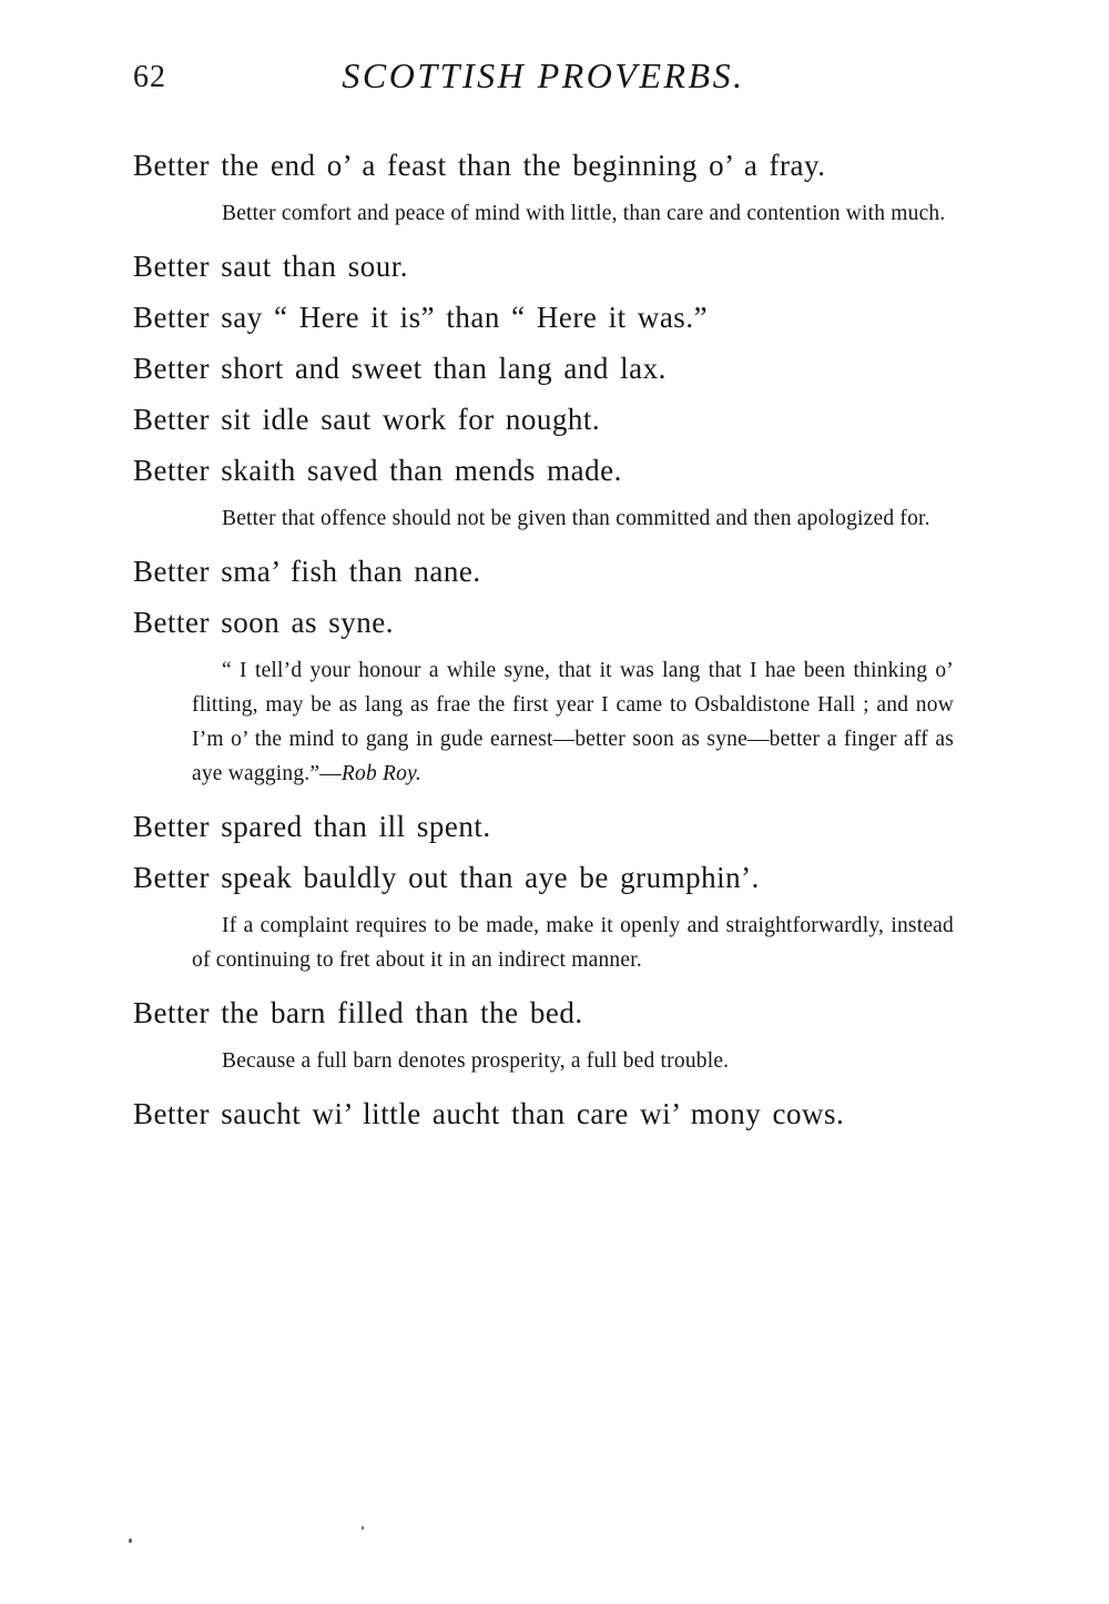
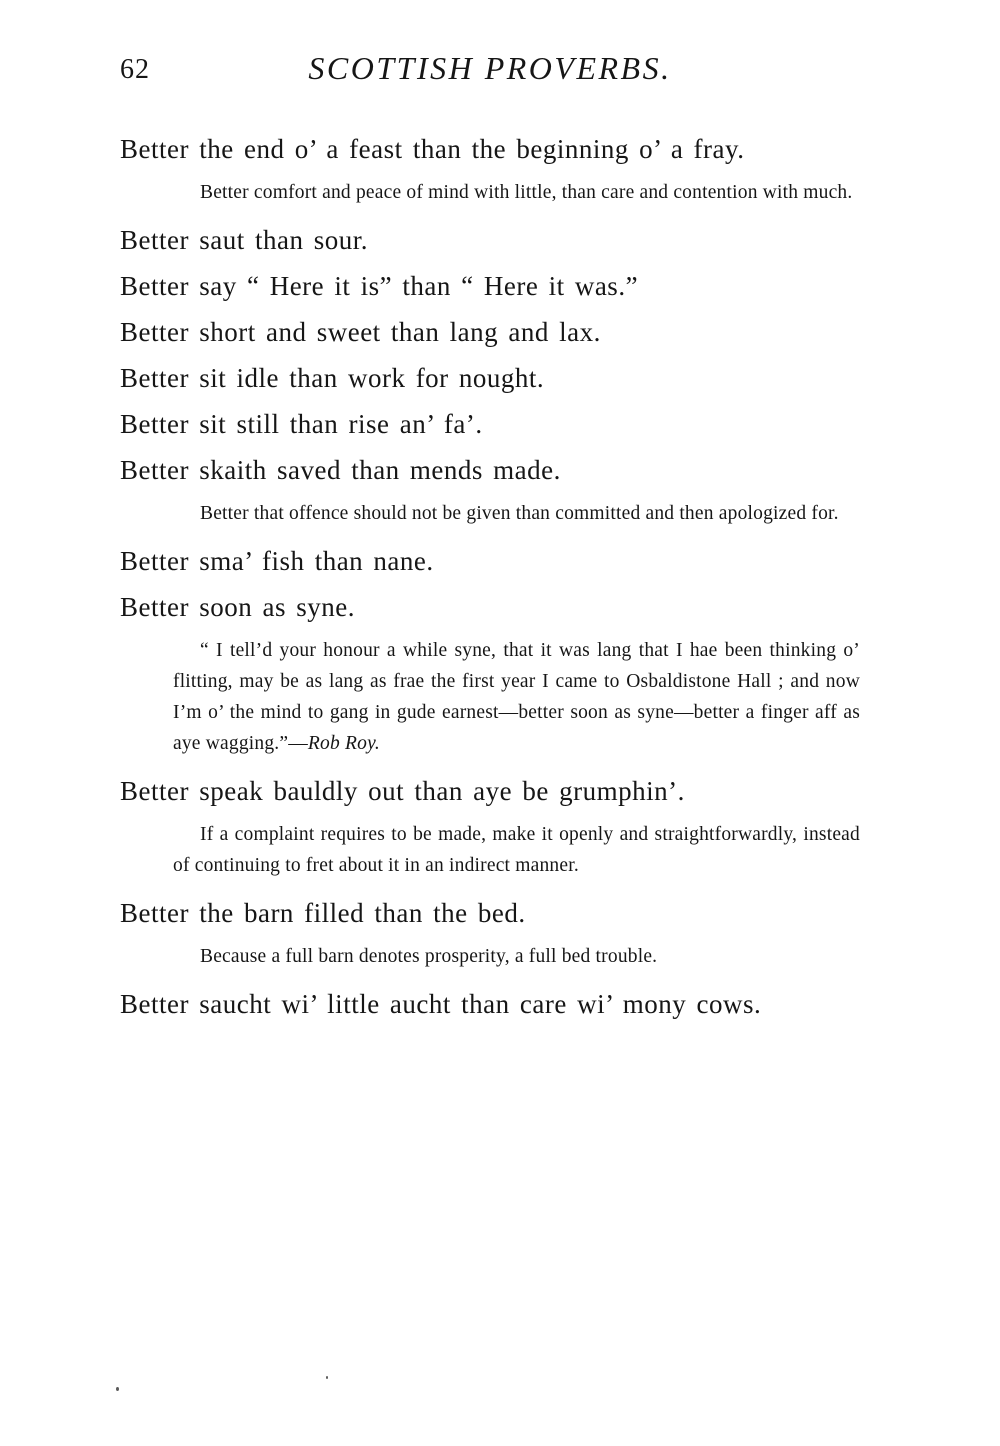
  62
  SCOTTISH PROVERBS.
  Better the end o’ a feast than the beginning o’ a fray.
  Better comfort and peace of mind with little, than care and contention with much.
  Better saut than sour.
  Better say “ Here it is” than “ Here it was.”
  Better short and sweet than lang and lax.
- Better sit idle saut work for nought.
+ Better sit idle than work for nought.
+ Better sit still than rise an’ fa’.
  Better skaith saved than mends made.
  Better that offence should not be given than committed and then apologized for.
  Better sma’ fish than nane.
  Better soon as syne.
  “ I tell’d your honour a while syne, that it was lang that I hae been thinking o’ flitting, may be as lang as frae the first year I came to Osbaldistone Hall ; and now I’m o’ the mind to gang in gude earnest—better soon as syne—better a finger aff as aye wagging.”—Rob Roy.
- Better spared than ill spent.
  Better speak bauldly out than aye be grumphin’.
  If a complaint requires to be made, make it openly and straightforwardly, instead of continuing to fret about it in an indirect manner.
  Better the barn filled than the bed.
  Because a full barn denotes prosperity, a full bed trouble.
  Better saucht wi’ little aucht than care wi’ mony cows.
